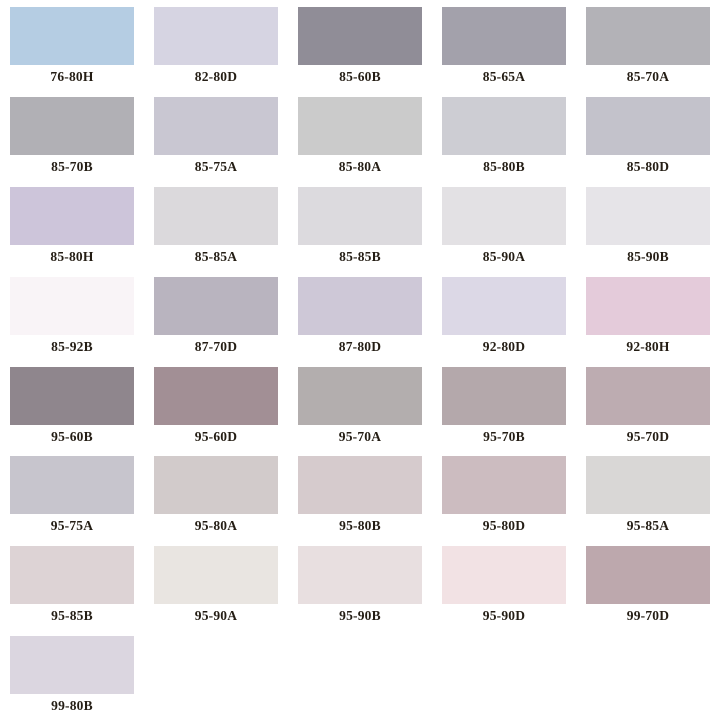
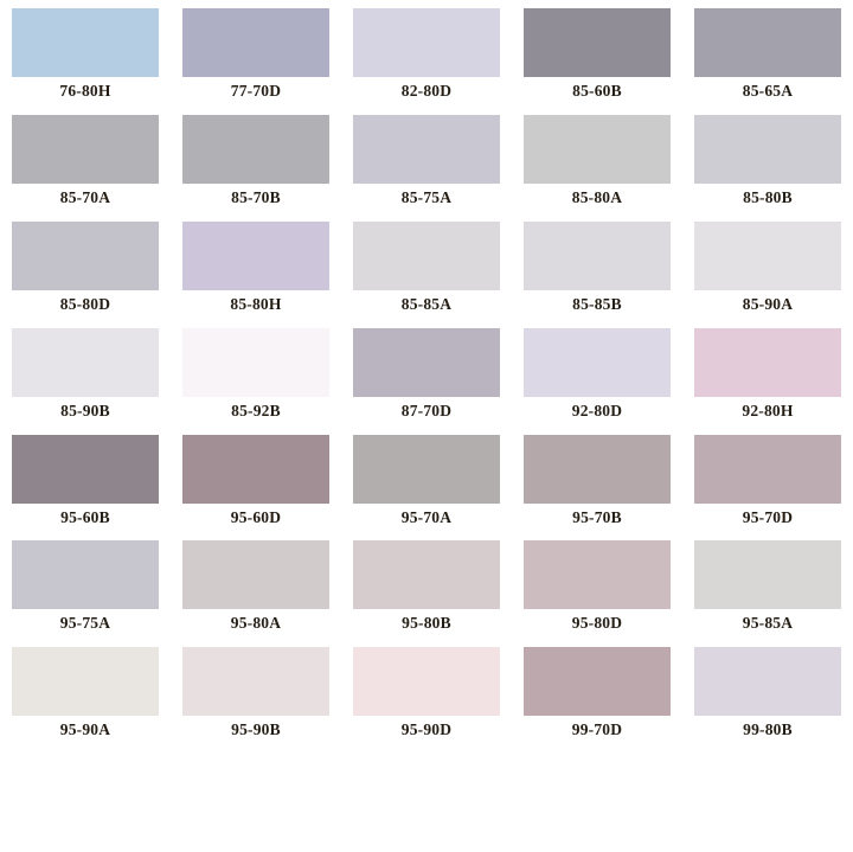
  76-80H
+ 77-70D
  82-80D
  85-60B
  85-65A
  85-70A
  85-70B
  85-75A
  85-80A
  85-80B
  85-80D
  85-80H
  85-85A
  85-85B
  85-90A
  85-90B
  85-92B
  87-70D
- 87-80D
  92-80D
  92-80H
  95-60B
  95-60D
  95-70A
  95-70B
  95-70D
  95-75A
  95-80A
  95-80B
  95-80D
  95-85A
- 95-85B
  95-90A
  95-90B
  95-90D
  99-70D
  99-80B
